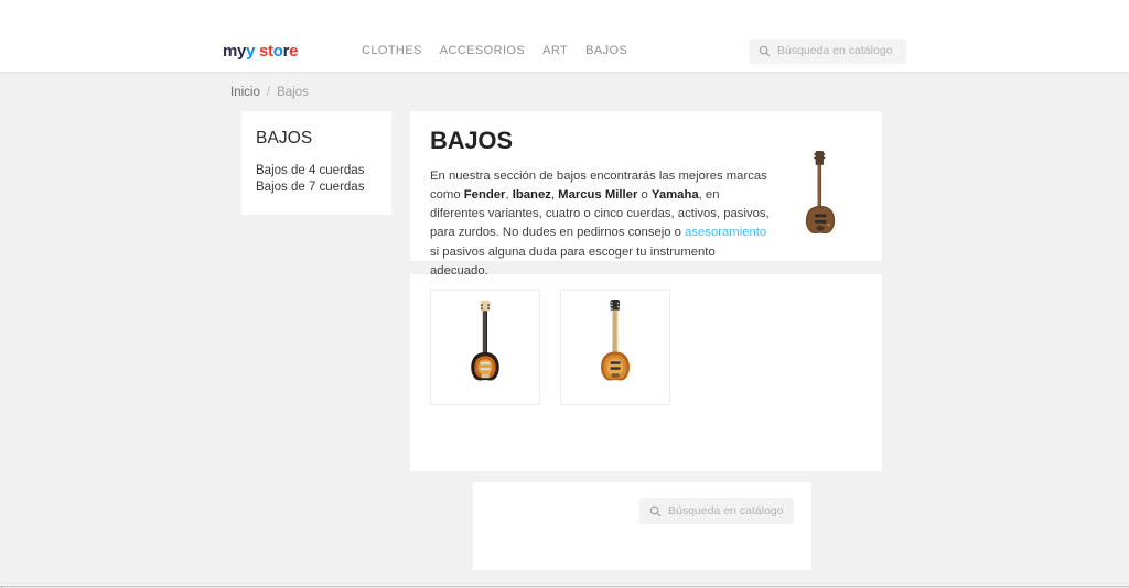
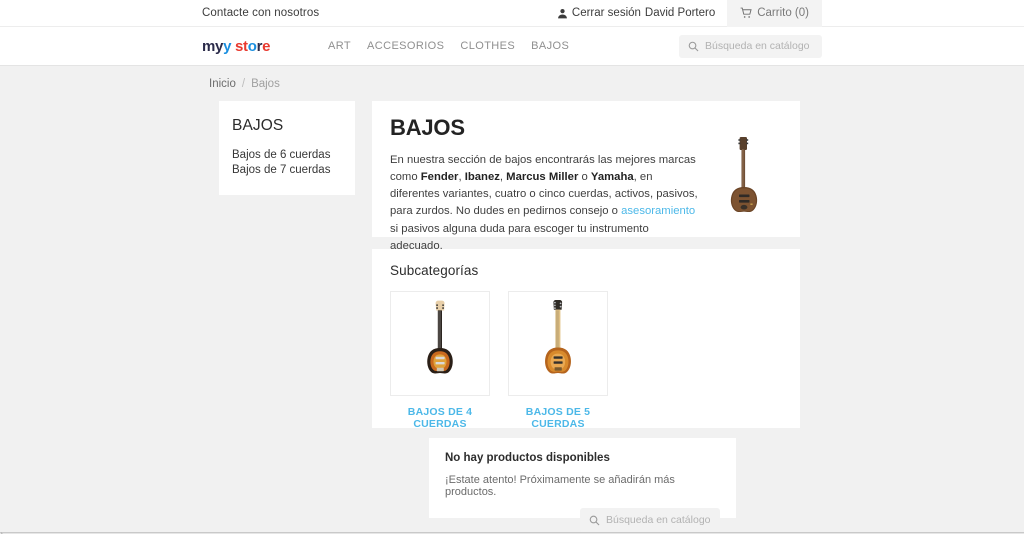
+ Contacte con nosotros
+ Cerrar sesión
+ David Portero
+ Carrito (0)
  myy store
- CLOTHES
+ ART
  ACCESORIOS
- ART
+ CLOTHES
  BAJOS
  Búsqueda en catálogo
  Inicio
  /
  Bajos
  BAJOS
- Bajos de 4 cuerdas
+ Bajos de 6 cuerdas
  Bajos de 7 cuerdas
  BAJOS
  En nuestra sección de bajos encontrarás las mejores marcas como Fender, Ibanez, Marcus Miller o Yamaha, en diferentes variantes, cuatro o cinco cuerdas, activos, pasivos, para zurdos. No dudes en pedirnos consejo o asesoramiento si pasivos alguna duda para escoger tu instrumento adecuado.
+ Subcategorías
+ BAJOS DE 4 CUERDAS
+ BAJOS DE 5 CUERDAS
+ No hay productos disponibles
+ ¡Estate atento! Próximamente se añadirán más productos.
  Búsqueda en catálogo
